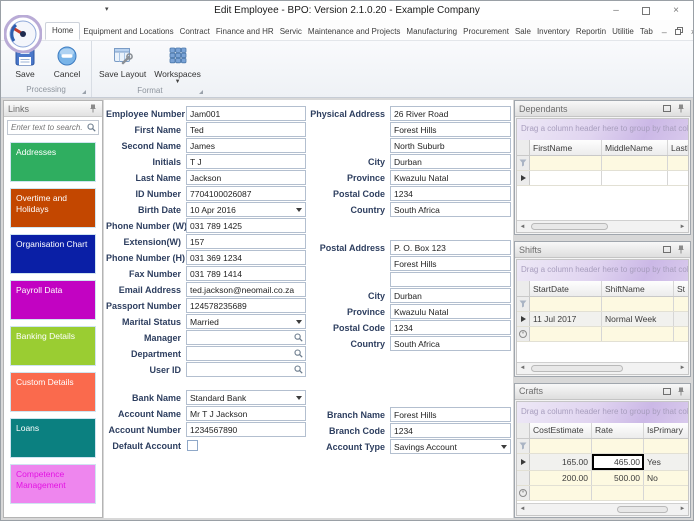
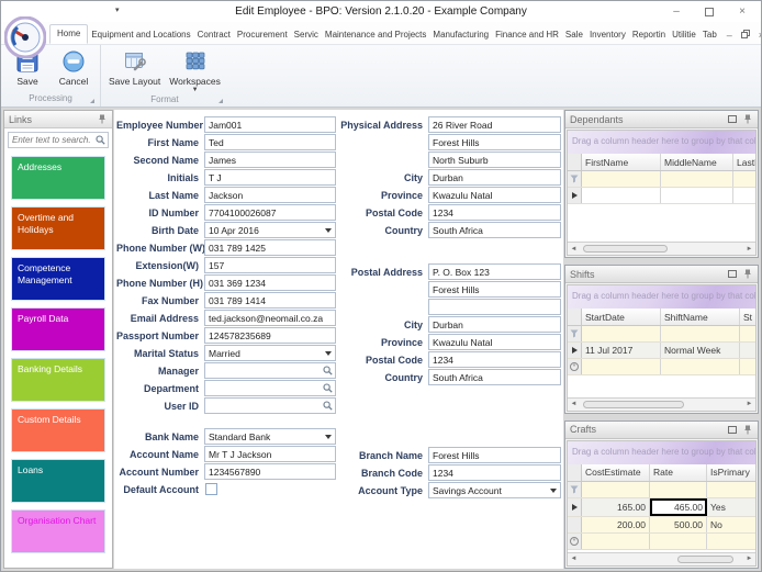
  Edit Employee - BPO: Version 2.1.0.20 - Example Company
  –
  ×
  Home
  Equipment and Locations
  Contract
- Finance and HR
+ Procurement
  Servic
  Maintenance and Projects
  Manufacturing
- Procurement
+ Finance and HR
  Sale
  Inventory
  Reportin
  Utilitie
  Tab
  –
  Save
  Cancel
  Processing
  Save Layout
  Workspaces
  Format
  Links
  Enter text to search.
  Addresses
  Overtime and Holidays
- Organisation Chart
+ Competence Management
  Payroll Data
  Banking Details
  Custom Details
  Loans
- Competence Management
+ Organisation Chart
  Employee Number
  Jam001
  First Name
  Ted
  Second Name
  James
  Initials
  T J
  Last Name
  Jackson
  ID Number
  7704100026087
  Birth Date
  10 Apr 2016
  Phone Number (W
  031 789 1425
  Extension(W)
  157
  Phone Number (H)
  031 369 1234
  Fax Number
  031 789 1414
  Email Address
  ted.jackson@neomail.co.za
  Passport Number
  124578235689
  Marital Status
  Married
  Manager
  Department
  User ID
  Bank Name
  Standard Bank
  Account Name
  Mr T J Jackson
  Account Number
  1234567890
  Default Account
  Physical Address
  26 River Road
  Forest Hills
  North Suburb
  City
  Durban
  Province
  Kwazulu Natal
  Postal Code
  1234
  Country
  South Africa
  Postal Address
  P. O. Box 123
  Forest Hills
  City
  Durban
  Province
  Kwazulu Natal
  Postal Code
  1234
  Country
  South Africa
  Branch Name
  Forest Hills
  Branch Code
  1234
  Account Type
  Savings Account
  Dependants
  Drag a column header here to group by that col
  FirstName
  MiddleName
  Last
  Shifts
  Drag a column header here to group by that col
  StartDate
  ShiftName
  St
  11 Jul 2017
  Normal Week
  Crafts
  Drag a column header here to group by that col
  CostEstimate
  Rate
  IsPrimary
  165.00
  465.00
  Yes
  200.00
  500.00
  No
